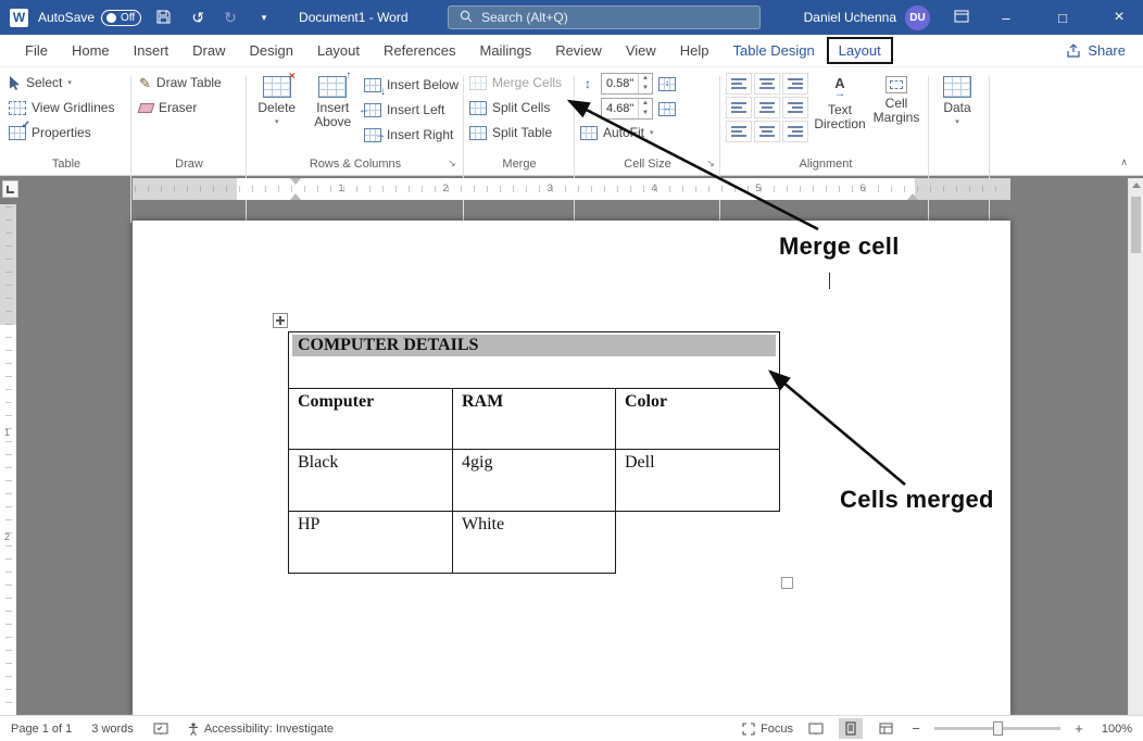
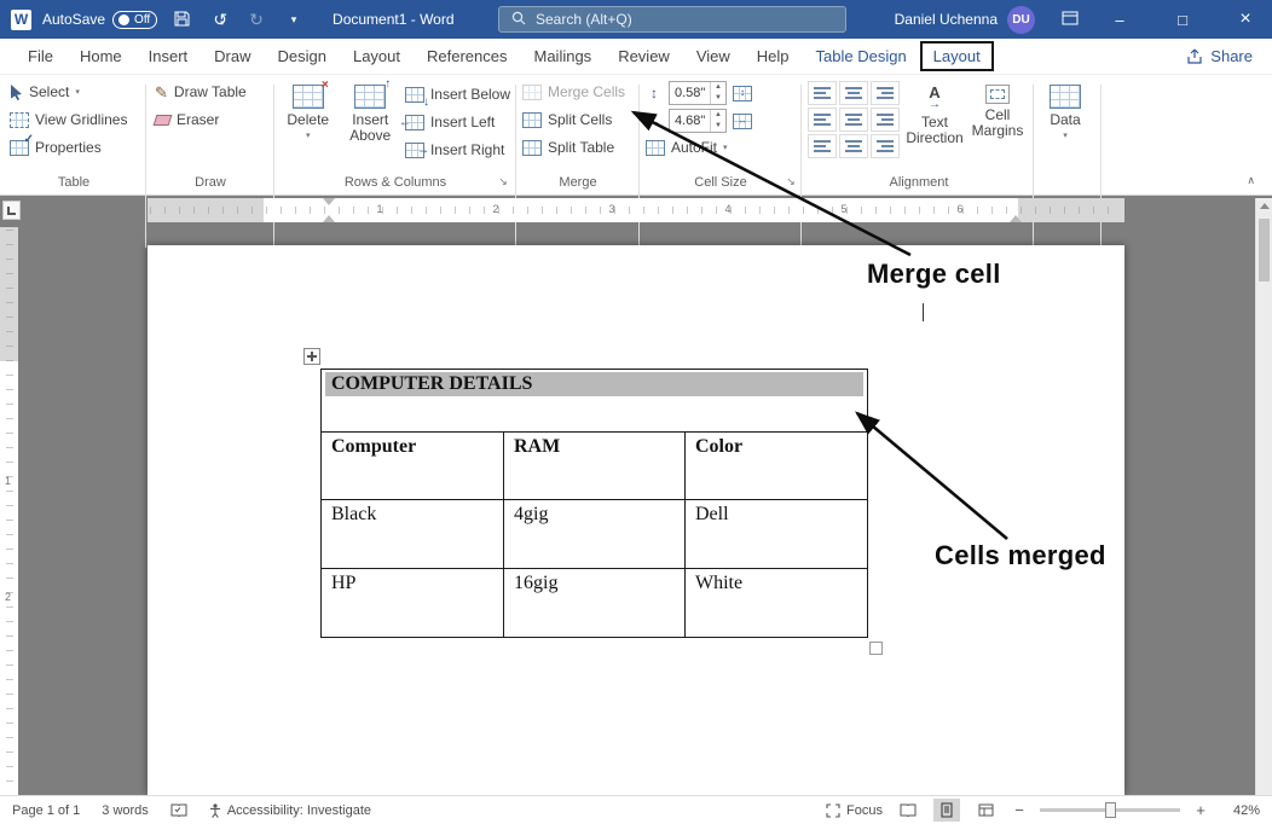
  W
  AutoSave
  Off
  ↻
  ▾
  Document1 - Word
  Search (Alt+Q)
  Daniel Uchenna
  DU
  –
  □
  ×
  File
  Home
  Insert
  Draw
  Design
  Layout
  References
  Mailings
  Review
  View
  Help
  Table Design
  Layout
  Share
  Select
  View Gridlines
  ✓
  Properties
  Table
  ✎
  Draw Table
  Eraser
  Draw
  ×
  Delete
  ↑
  Insert Above
  ↓
  Insert Below
  ←
  Insert Left
  →
  Insert Right
  Rows & Columns
  ↘
  Merge Cells
  Split Cells
  Split Table
  Merge
  ↕
  0.58"
  ↕
  ↔
  4.68"
  ↔
  AutoFit
  Cell Size
  ↘
  A
  →
  Text Direction
  Cell Margins
  Alignment
  Data
  ∧
  1
  2
  3
  4
  5
  6
  1
  2
  COMPUTER DETAILS
  Computer
  RAM
  Color
  Black
  4gig
  Dell
  HP
+ 16gig
  White
  Merge cell
  Cells merged
  Page 1 of 1
  3 words
  Accessibility: Investigate
  Focus
  −
  +
- 100%
+ 42%
